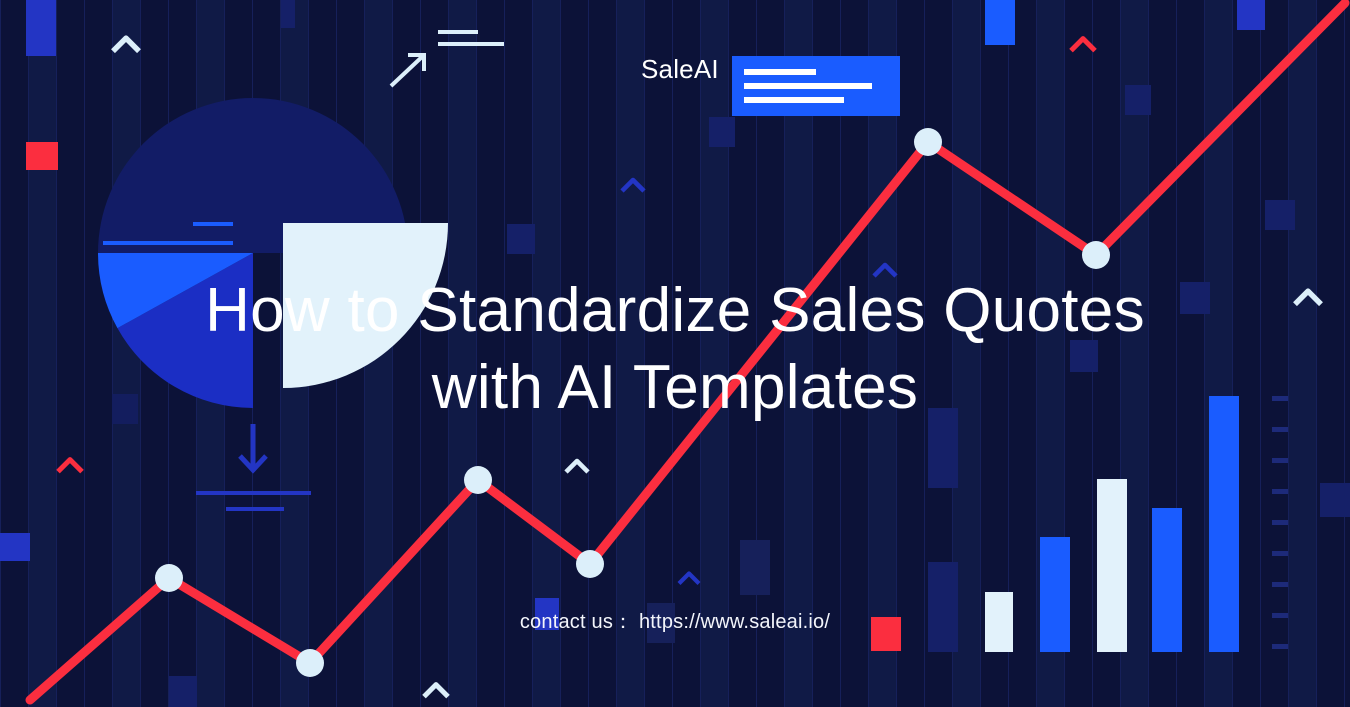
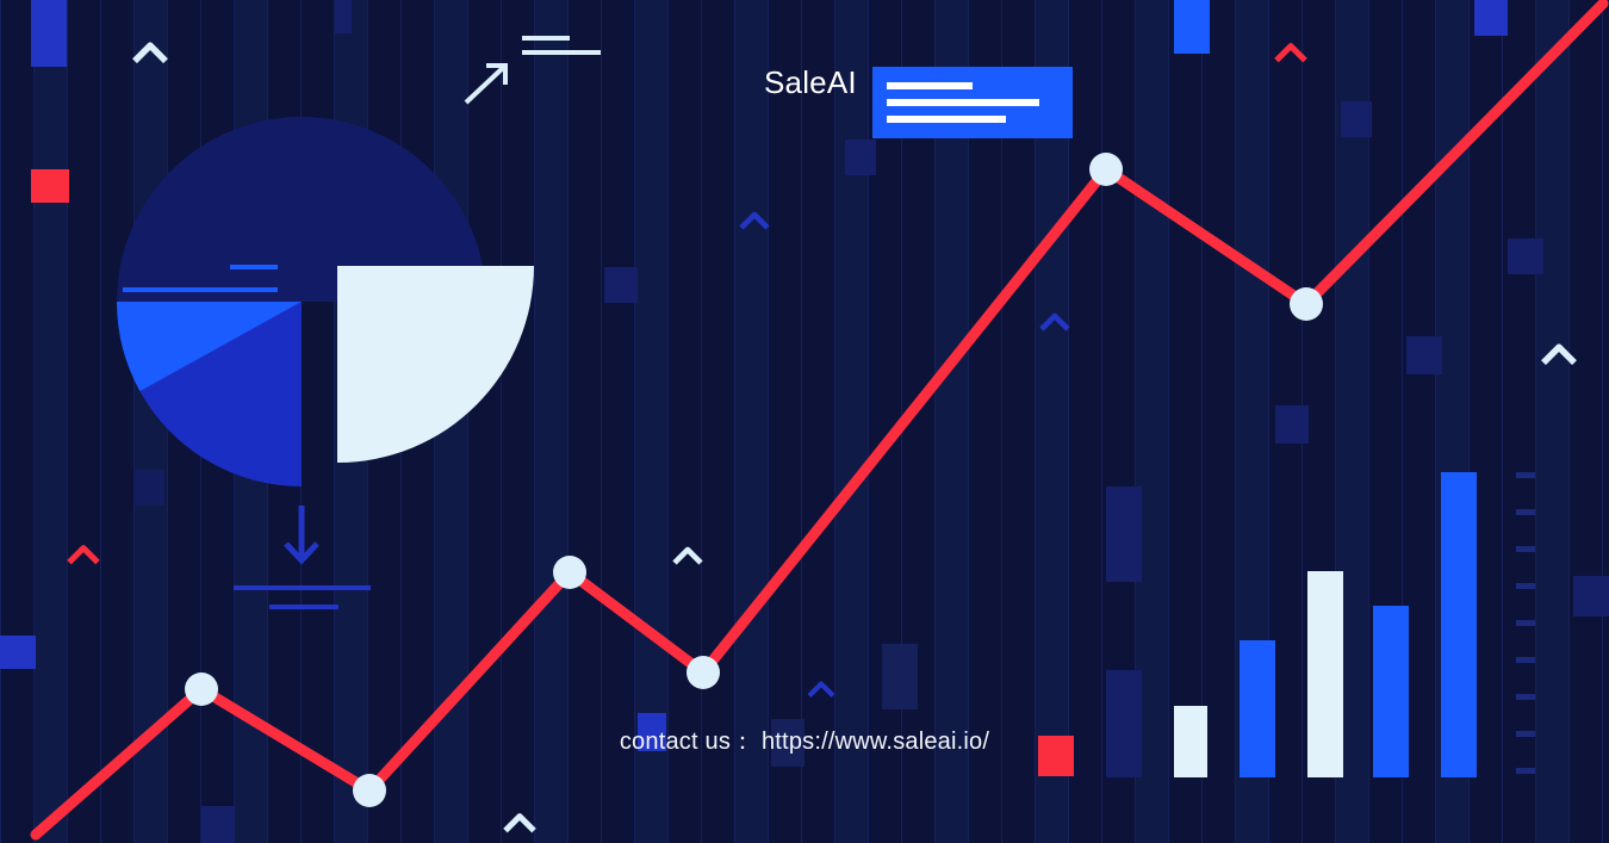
  SaleAI
- How to Standardize Sales Quotes
- with AI Templates
  contact us： https://www.saleai.io/
